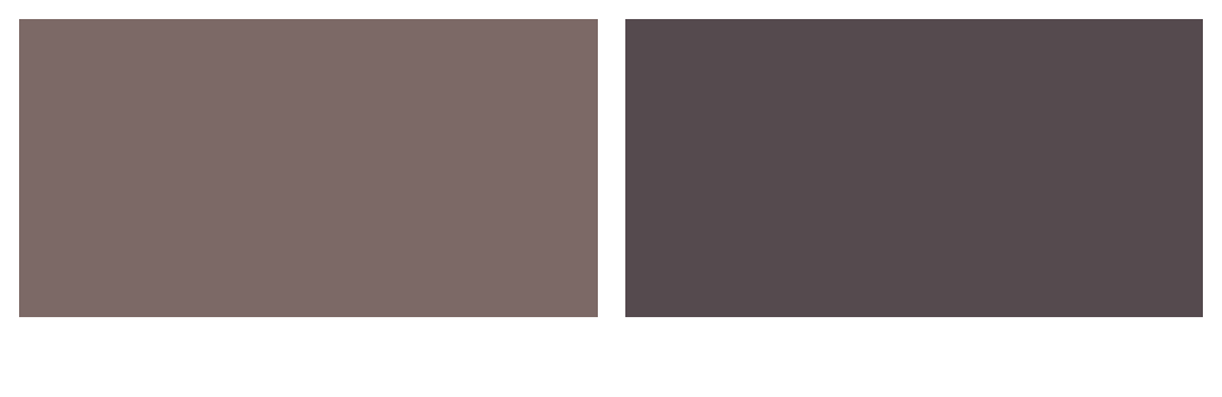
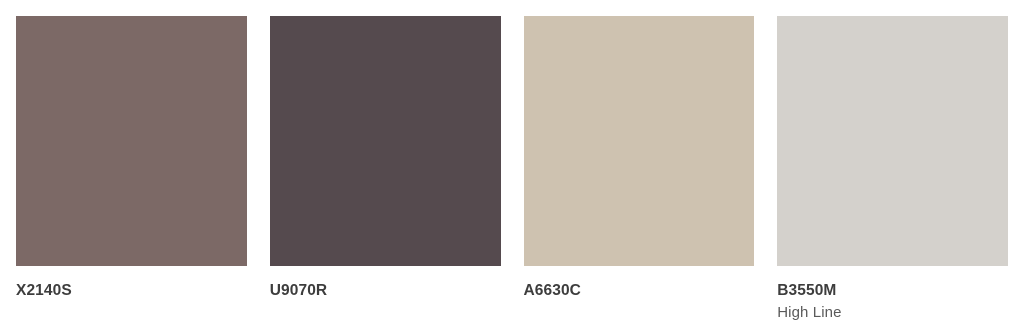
+ X2140S
+ U9070R
+ A6630C
+ B3550M
+ High Line
